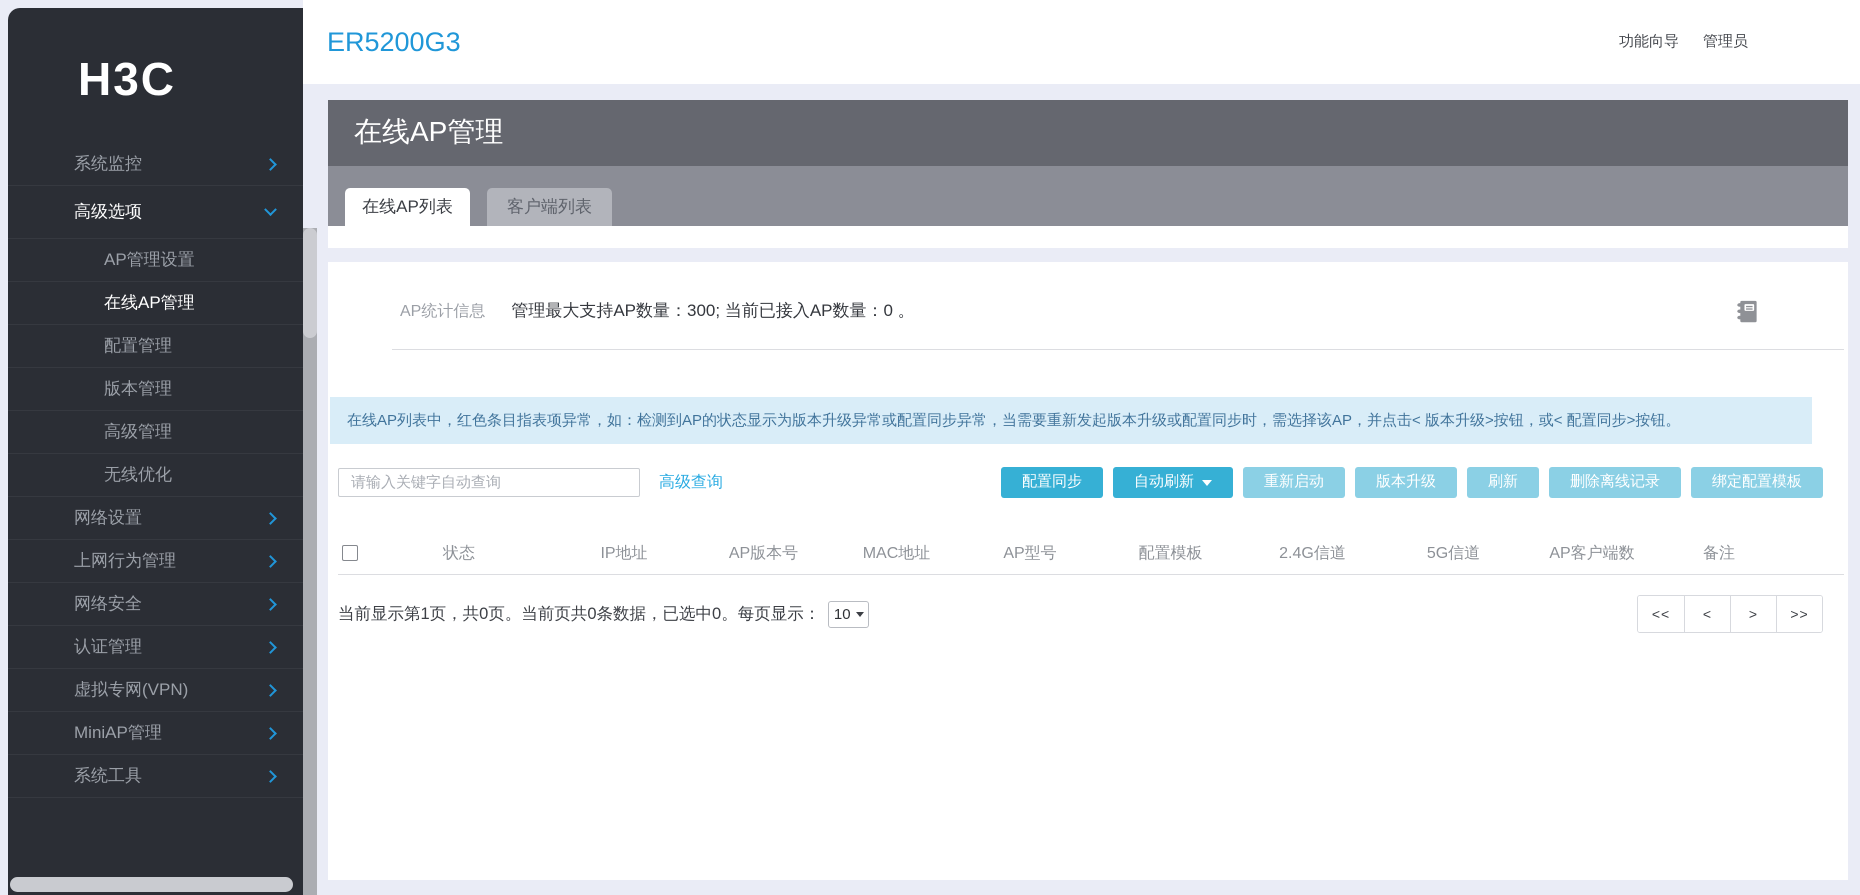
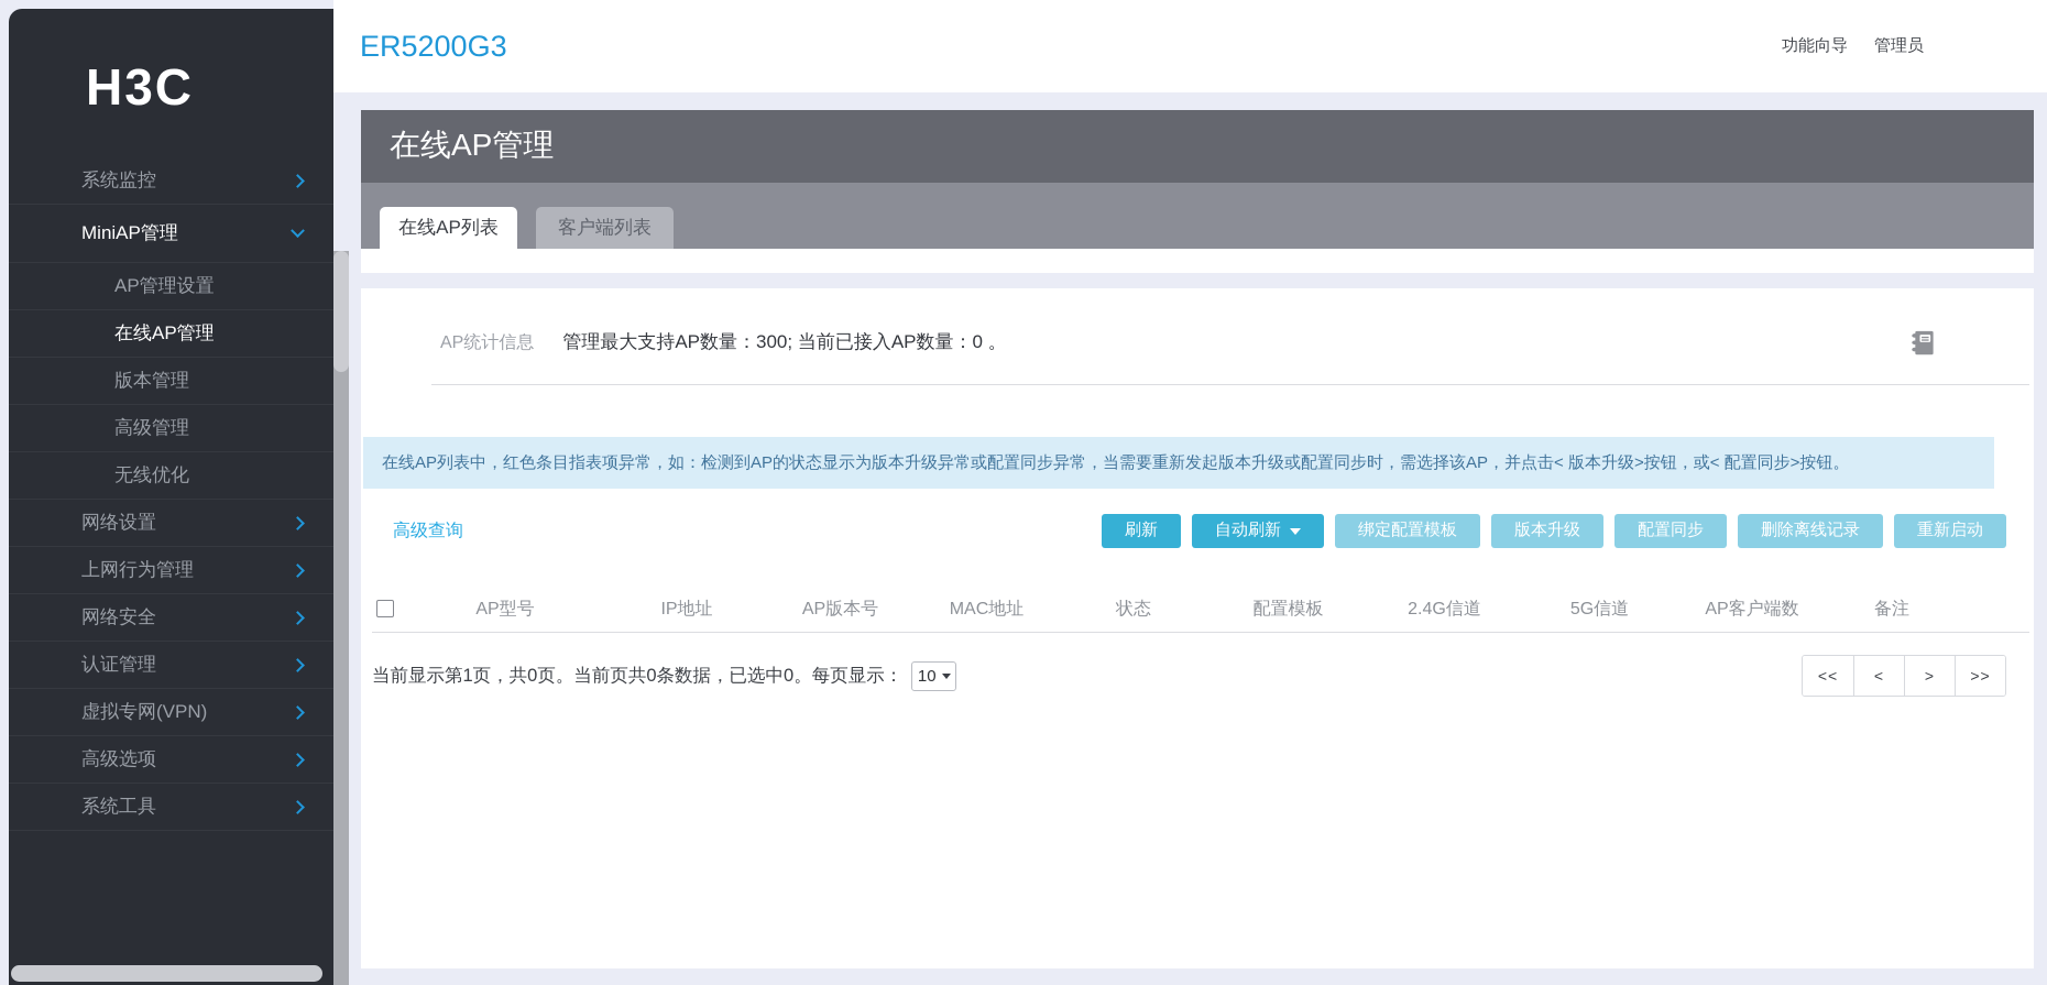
  H3C
  系统监控
- 高级选项
+ MiniAP管理
  AP管理设置
  在线AP管理
- 配置管理
  版本管理
  高级管理
  无线优化
  网络设置
  上网行为管理
  网络安全
  认证管理
  虚拟专网(VPN)
- MiniAP管理
+ 高级选项
  系统工具
  ER5200G3
  功能向导
  管理员
  在线AP管理
  在线AP列表
  客户端列表
  AP统计信息
  管理最大支持AP数量：300; 当前已接入AP数量：0 。
  在线AP列表中，红色条目指表项异常，如：检测到AP的状态显示为版本升级异常或配置同步异常，当需要重新发起版本升级或配置同步时，需选择该AP，并点击< 版本升级>按钮，或< 配置同步>按钮。
- 请输入关键字自动查询
  高级查询
- 配置同步
+ 刷新
  自动刷新
- 重新启动
+ 绑定配置模板
  版本升级
- 刷新
+ 配置同步
  删除离线记录
- 绑定配置模板
+ 重新启动
- 状态
+ AP型号
  IP地址
  AP版本号
  MAC地址
- AP型号
+ 状态
  配置模板
  2.4G信道
  5G信道
  AP客户端数
  备注
  当前显示第1页，共0页。当前页共0条数据，已选中0。每页显示：
  10
  <<
  <
  >
  >>
